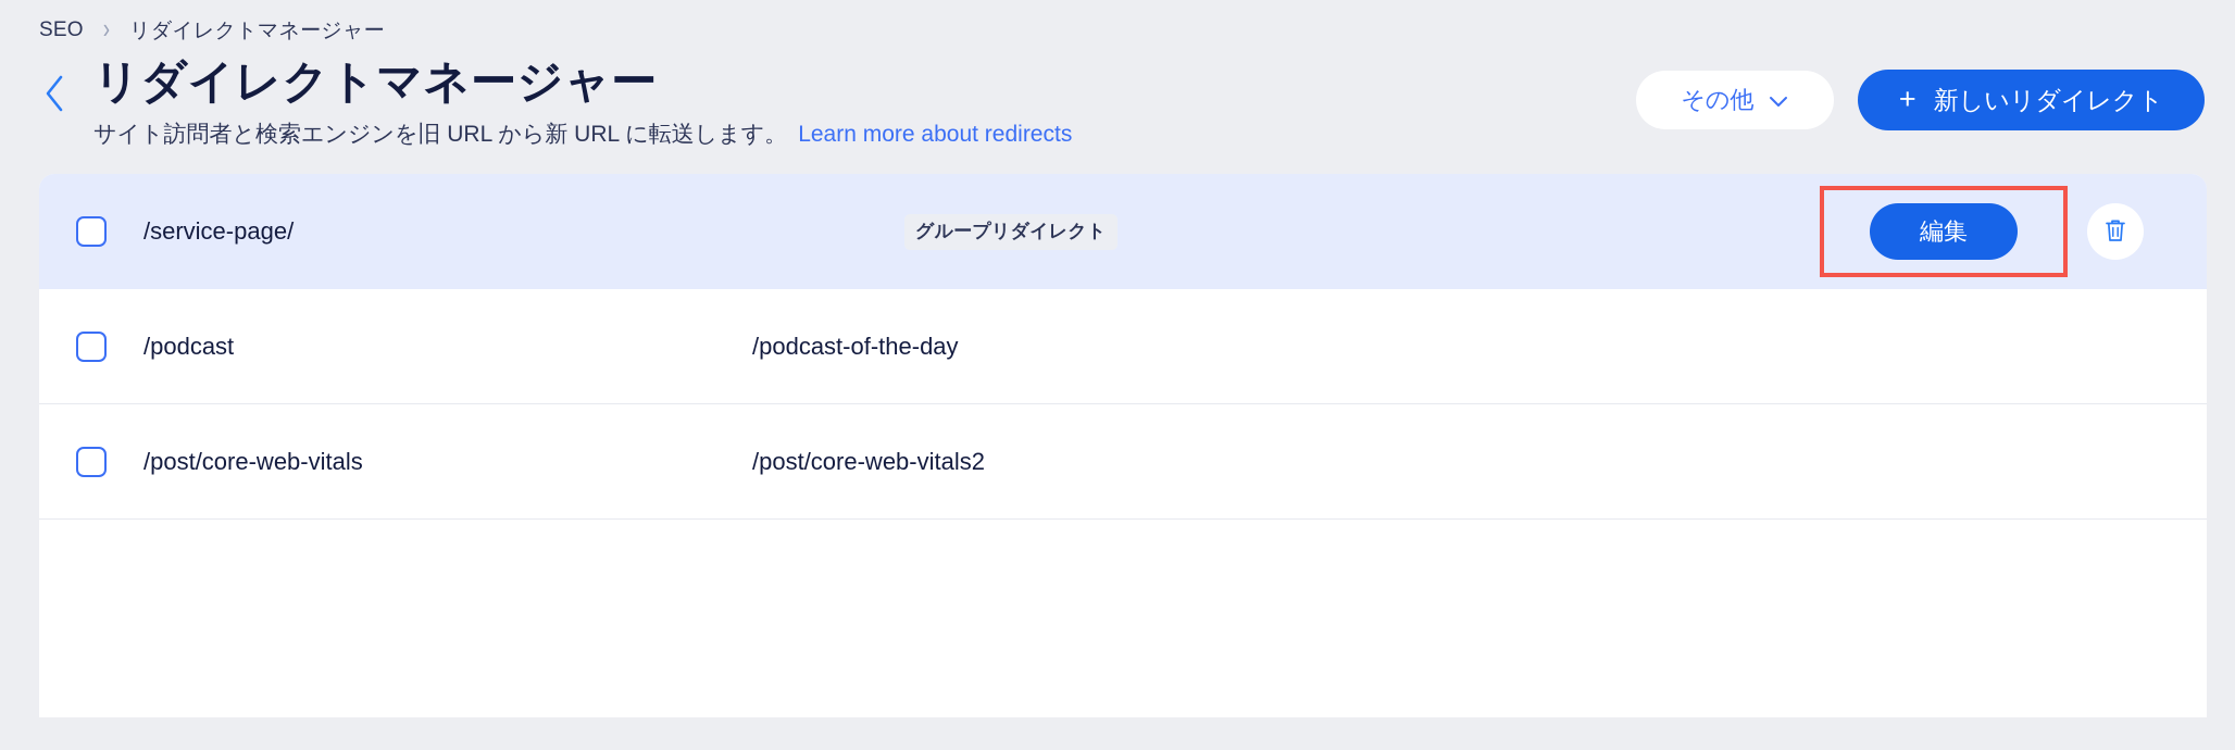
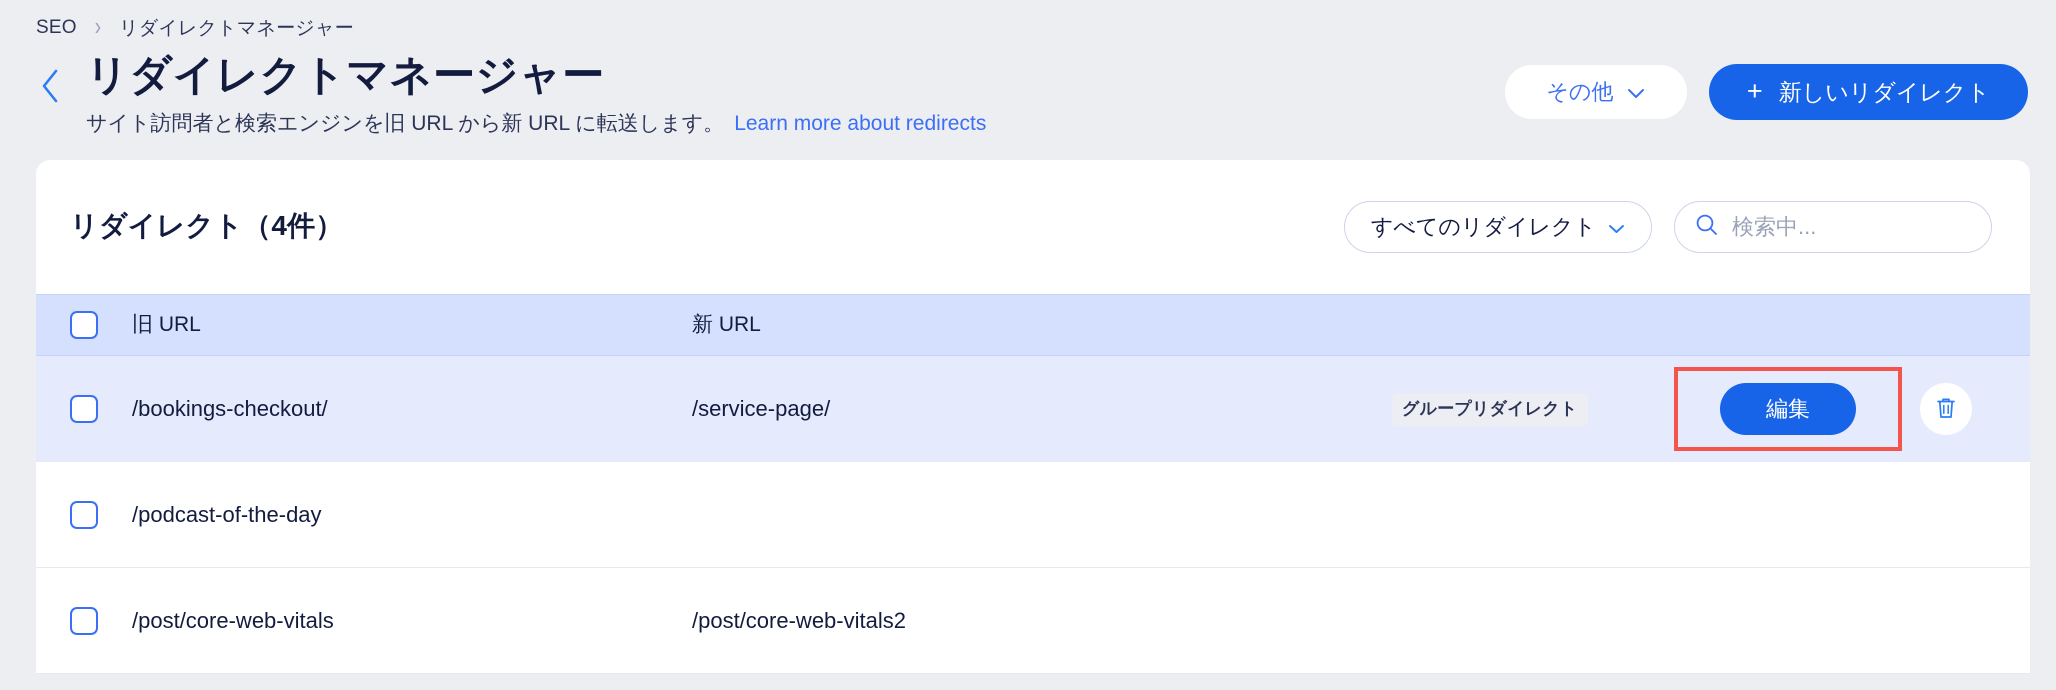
  SEO
  ›
  リダイレクトマネージャー
  リダイレクトマネージャー
  サイト訪問者と検索エンジンを旧 URL から新 URL に転送します。 Learn more about redirects
  その他
  +
  新しいリダイレクト
+ リダイレクト（4件）
+ すべてのリダイレクト
+ 検索中...
+ 旧 URL
+ 新 URL
+ /bookings-checkout/
  /service-page/
  グループリダイレクト
  編集
- /podcast
  /podcast-of-the-day
  /post/core-web-vitals
  /post/core-web-vitals2
